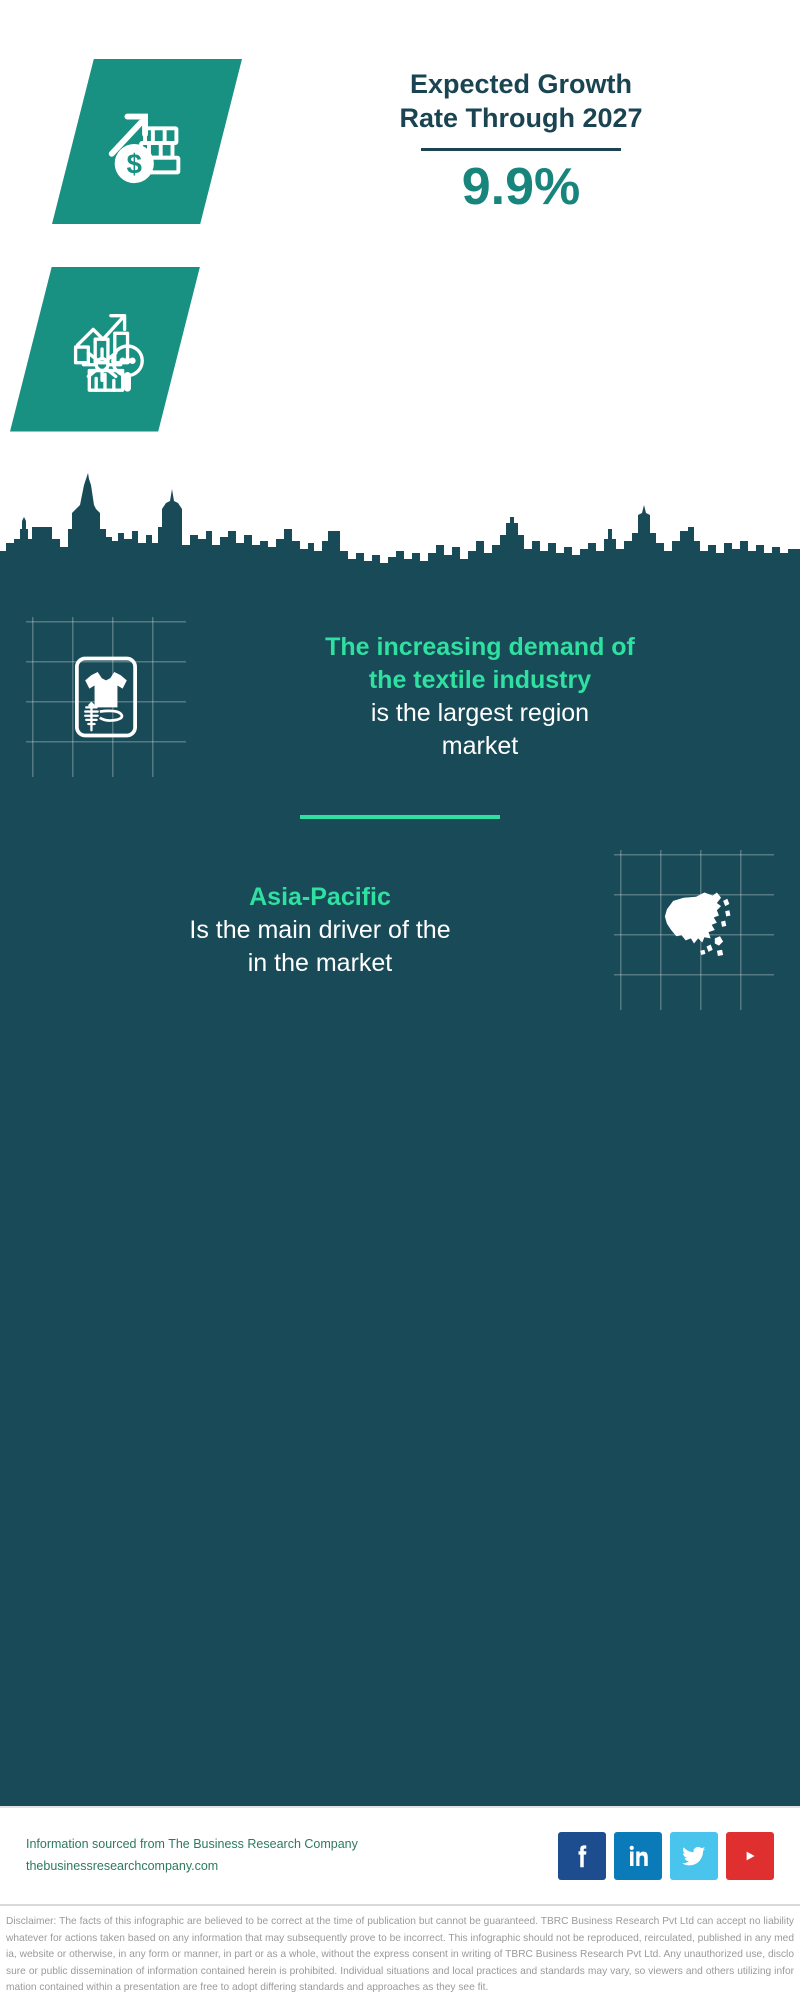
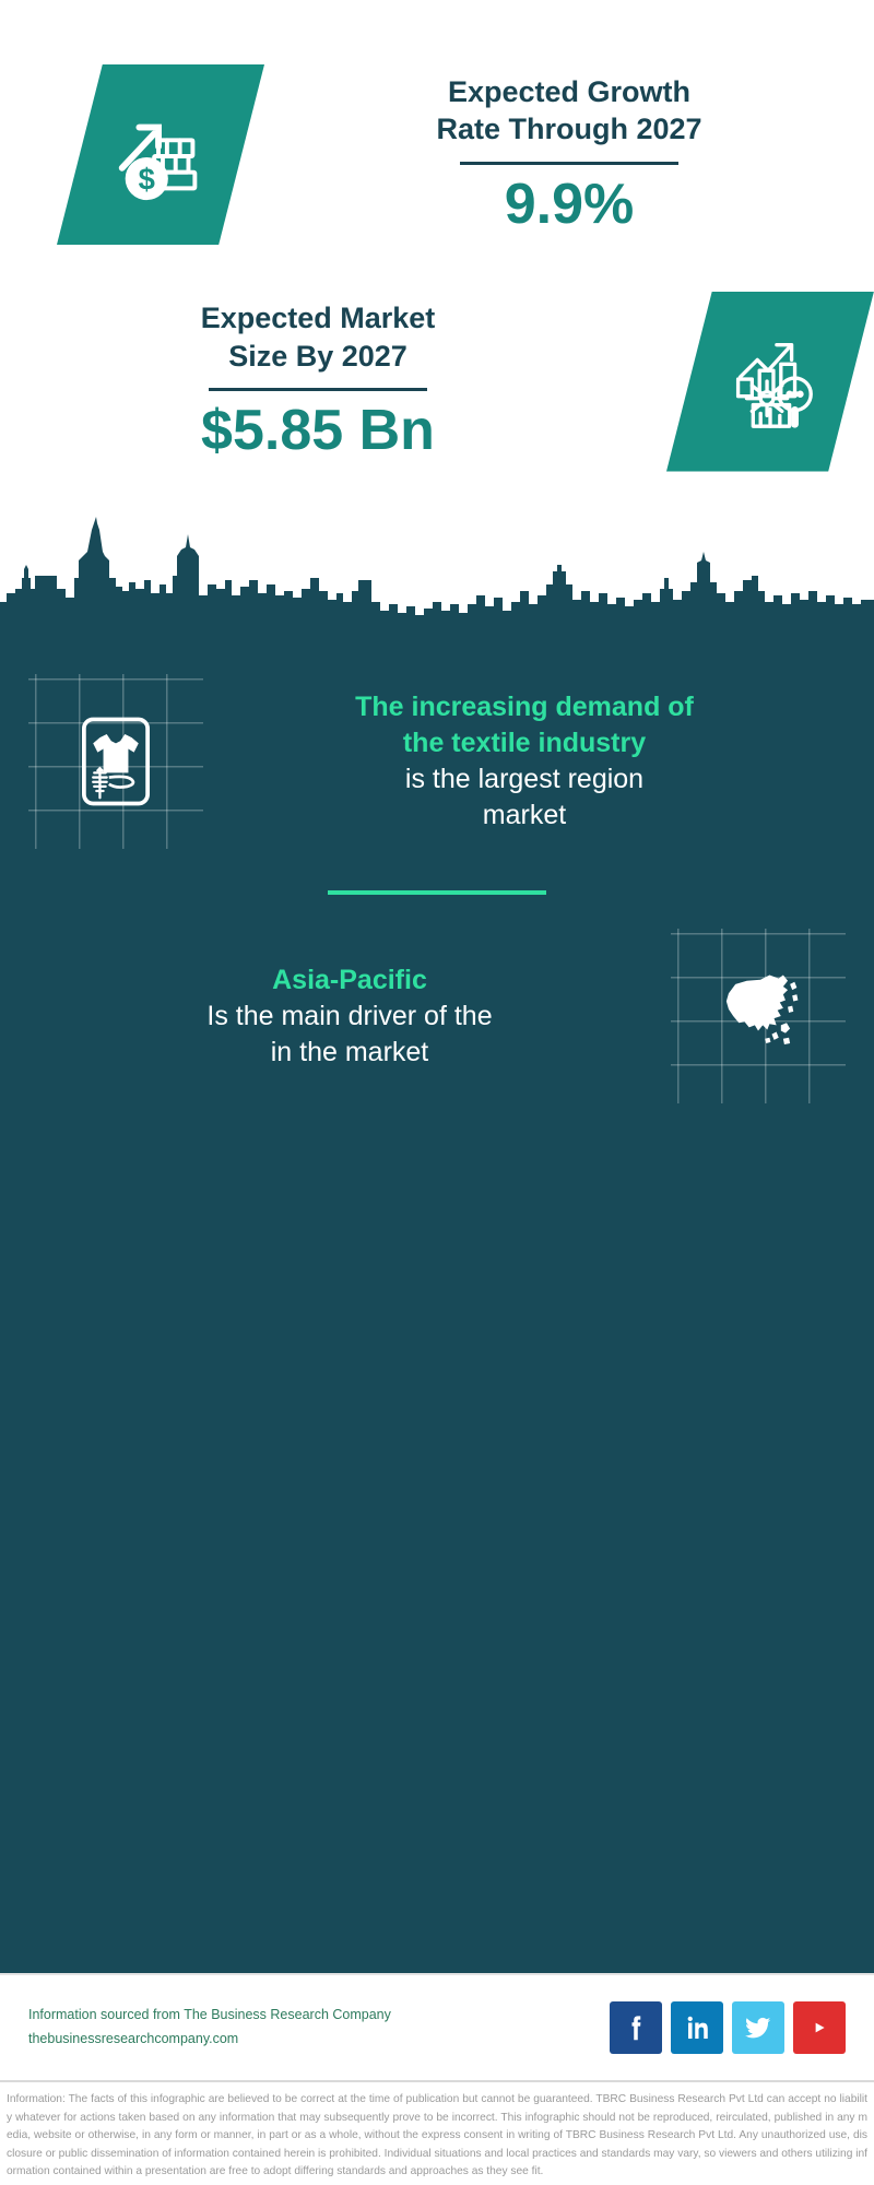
  $
  Expected Growth
  Rate Through 2027
  9.9%
+ Expected Market
+ Size By 2027
+ $5.85 Bn
  The increasing demand of
  the textile industry
  is the largest region
  market
  Asia-Pacific
  Is the main driver of the
  in the market
  Information sourced from The Business Research Company
  thebusinessresearchcompany.com
- Disclaimer: The facts of this infographic are believed to be correct at the time of publication but cannot be guaranteed. TBRC Business Research Pvt Ltd can accept no liability whatever for actions taken based on any information that may subsequently prove to be incorrect. This infographic should not be reproduced, reirculated, published in any media, website or otherwise, in any form or manner, in part or as a whole, without the express consent in writing of TBRC Business Research Pvt Ltd. Any unauthorized use, disclosure or public dissemination of information contained herein is prohibited. Individual situations and local practices and standards may vary, so viewers and others utilizing information contained within a presentation are free to adopt differing standards and approaches as they see fit.
+ Information: The facts of this infographic are believed to be correct at the time of publication but cannot be guaranteed. TBRC Business Research Pvt Ltd can accept no liability whatever for actions taken based on any information that may subsequently prove to be incorrect. This infographic should not be reproduced, reirculated, published in any media, website or otherwise, in any form or manner, in part or as a whole, without the express consent in writing of TBRC Business Research Pvt Ltd. Any unauthorized use, disclosure or public dissemination of information contained herein is prohibited. Individual situations and local practices and standards may vary, so viewers and others utilizing information contained within a presentation are free to adopt differing standards and approaches as they see fit.
